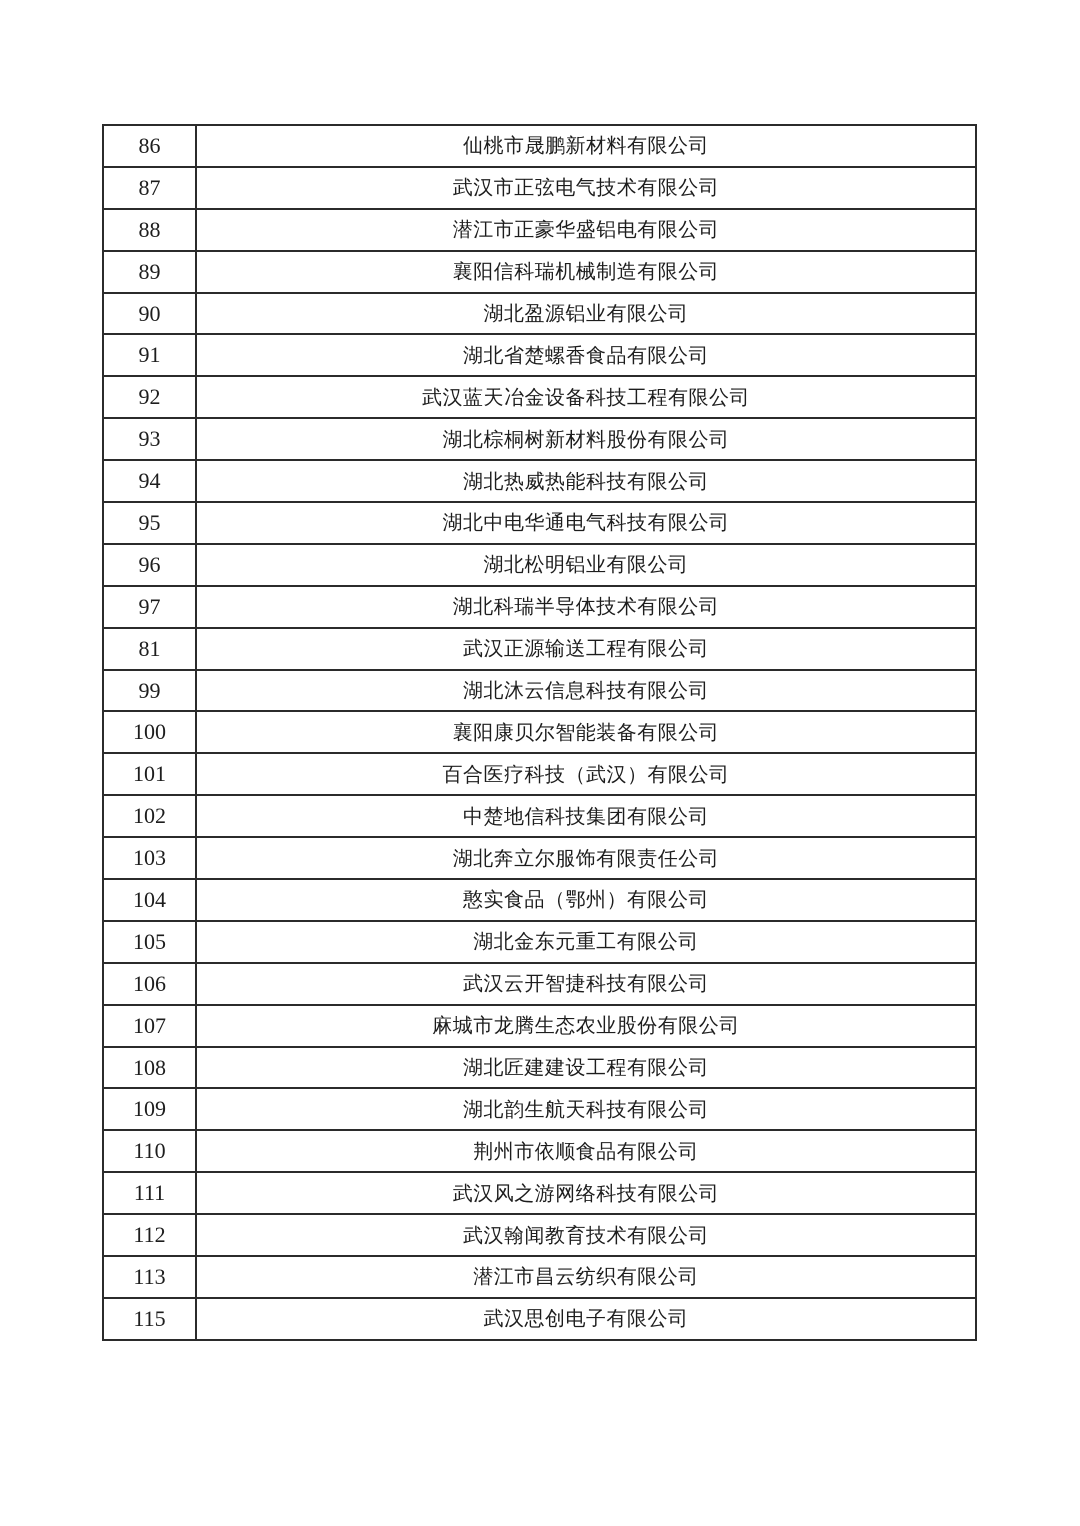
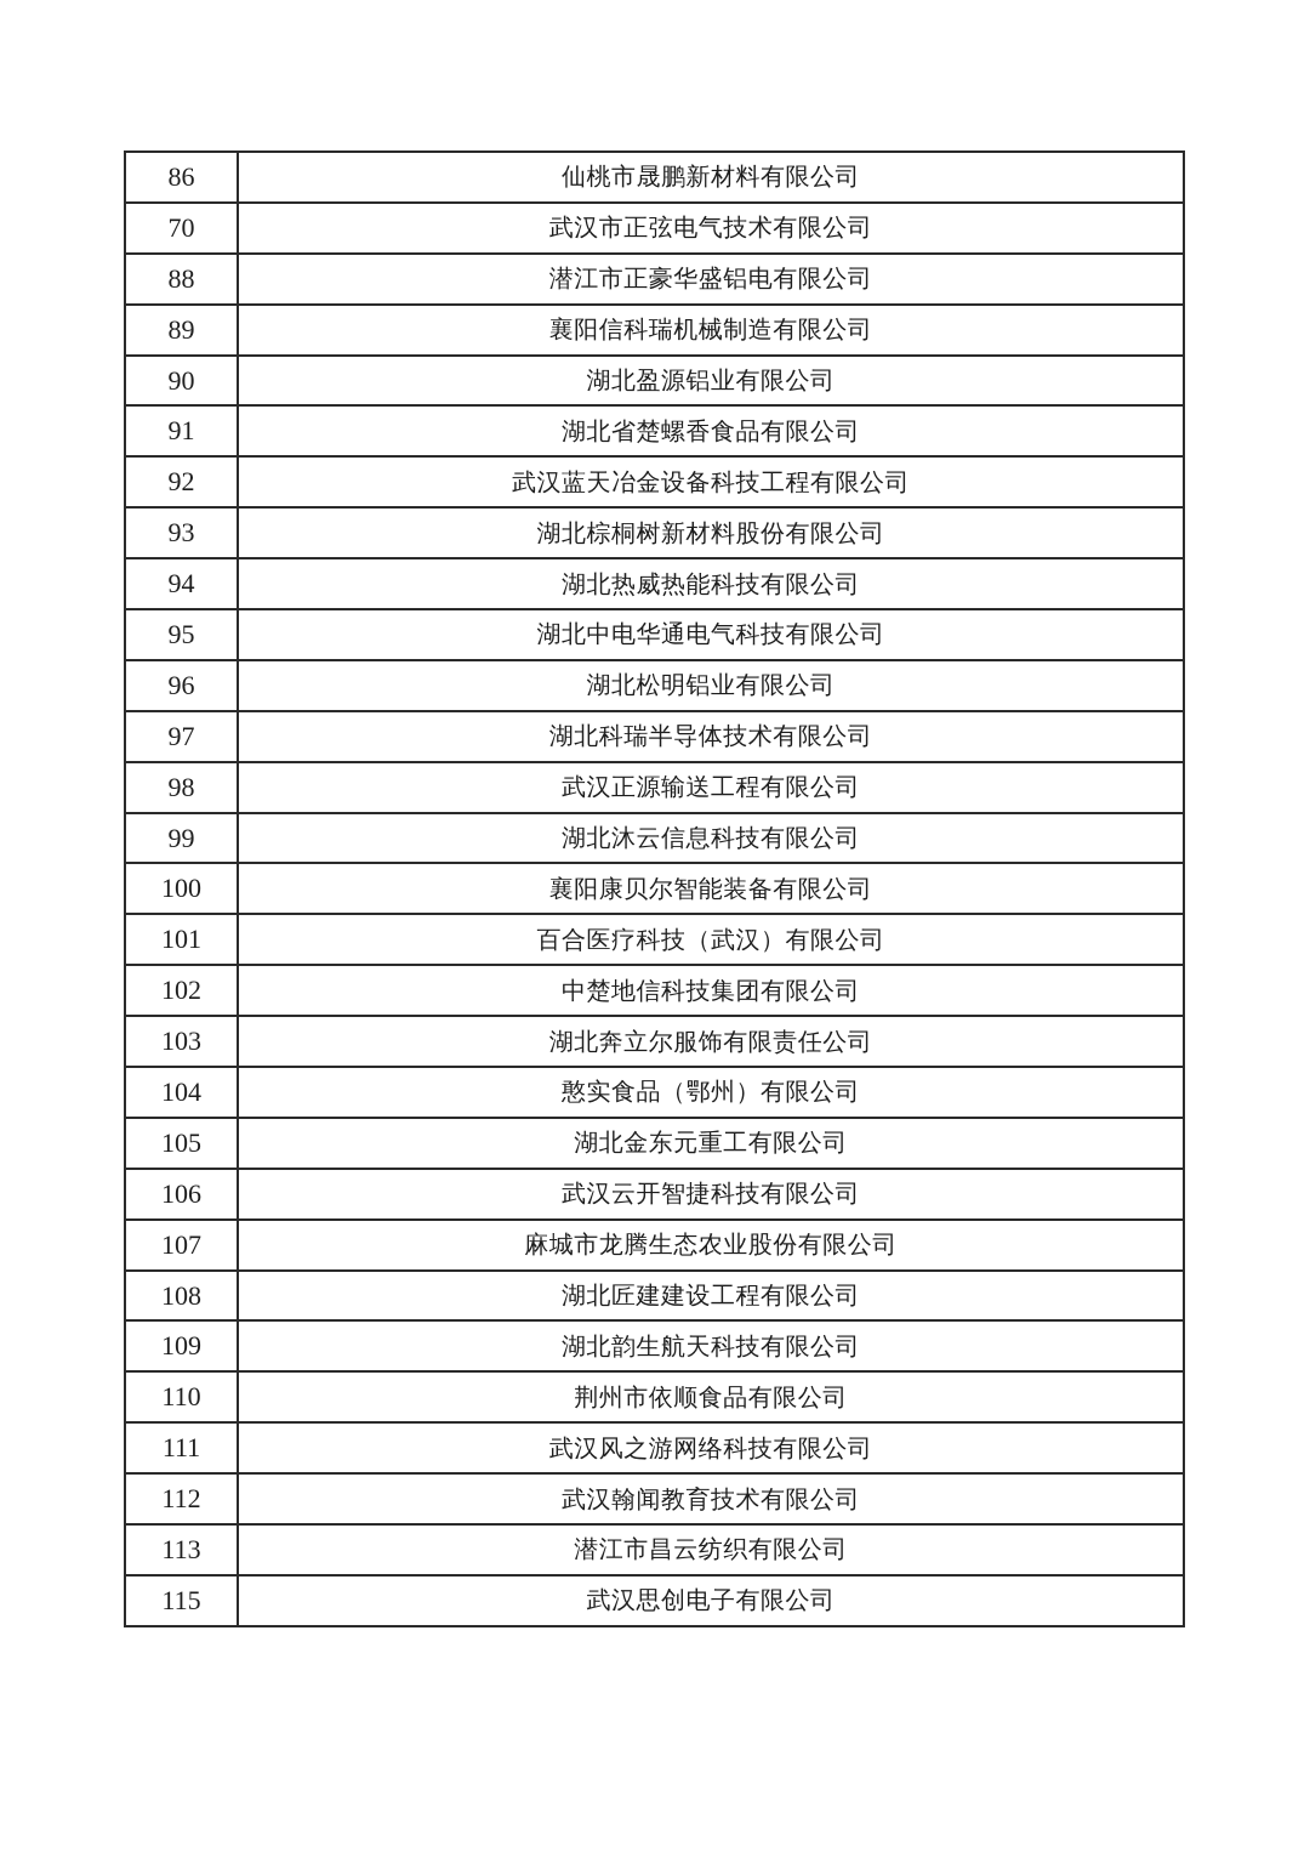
  86	仙桃市晟鹏新材料有限公司
- 87	武汉市正弦电气技术有限公司
+ 70	武汉市正弦电气技术有限公司
  88	潜江市正豪华盛铝电有限公司
  89	襄阳信科瑞机械制造有限公司
  90	湖北盈源铝业有限公司
  91	湖北省楚螺香食品有限公司
  92	武汉蓝天冶金设备科技工程有限公司
  93	湖北棕桐树新材料股份有限公司
  94	湖北热威热能科技有限公司
  95	湖北中电华通电气科技有限公司
  96	湖北松明铝业有限公司
  97	湖北科瑞半导体技术有限公司
- 81	武汉正源输送工程有限公司
+ 98	武汉正源输送工程有限公司
  99	湖北沐云信息科技有限公司
  100	襄阳康贝尔智能装备有限公司
  101	百合医疗科技（武汉）有限公司
  102	中楚地信科技集团有限公司
  103	湖北奔立尔服饰有限责任公司
  104	憨实食品（鄂州）有限公司
  105	湖北金东元重工有限公司
  106	武汉云开智捷科技有限公司
  107	麻城市龙腾生态农业股份有限公司
  108	湖北匠建建设工程有限公司
  109	湖北韵生航天科技有限公司
  110	荆州市依顺食品有限公司
  111	武汉风之游网络科技有限公司
  112	武汉翰闻教育技术有限公司
  113	潜江市昌云纺织有限公司
  115	武汉思创电子有限公司
